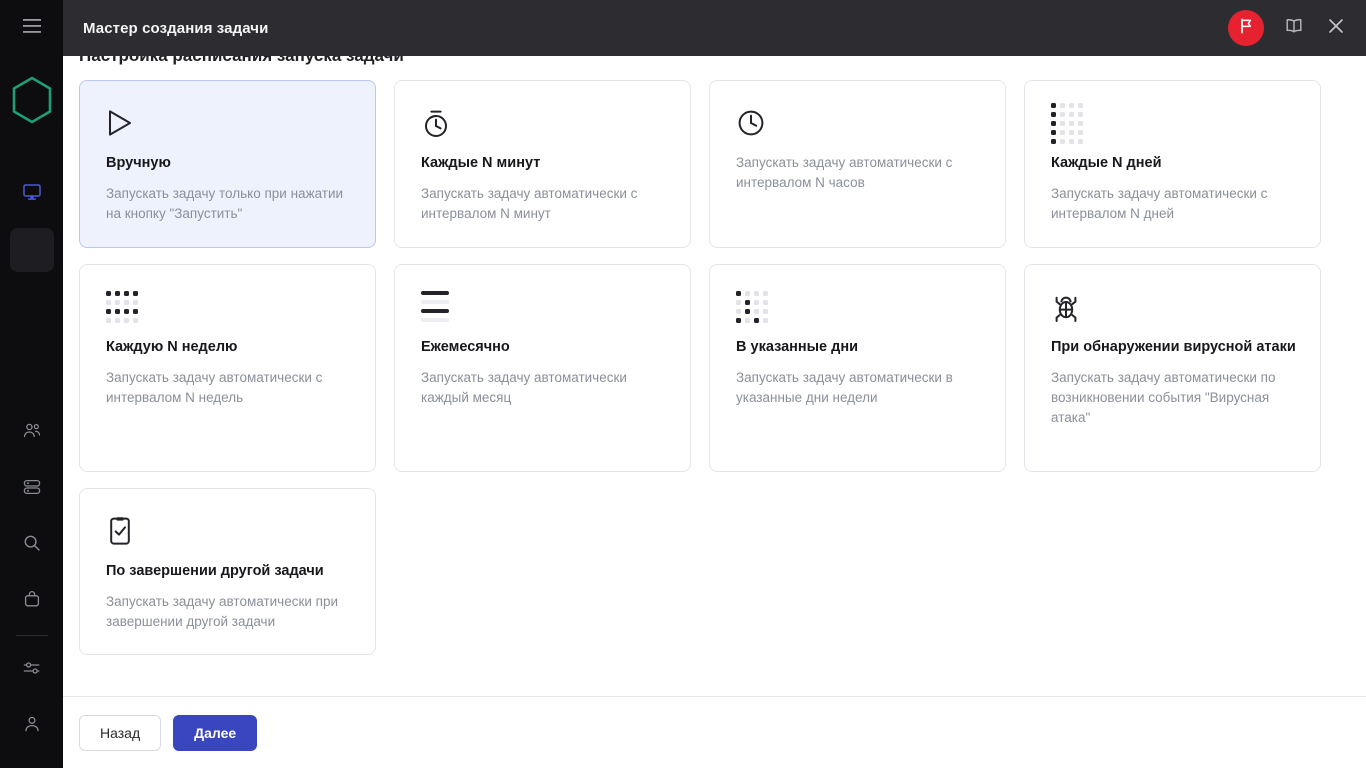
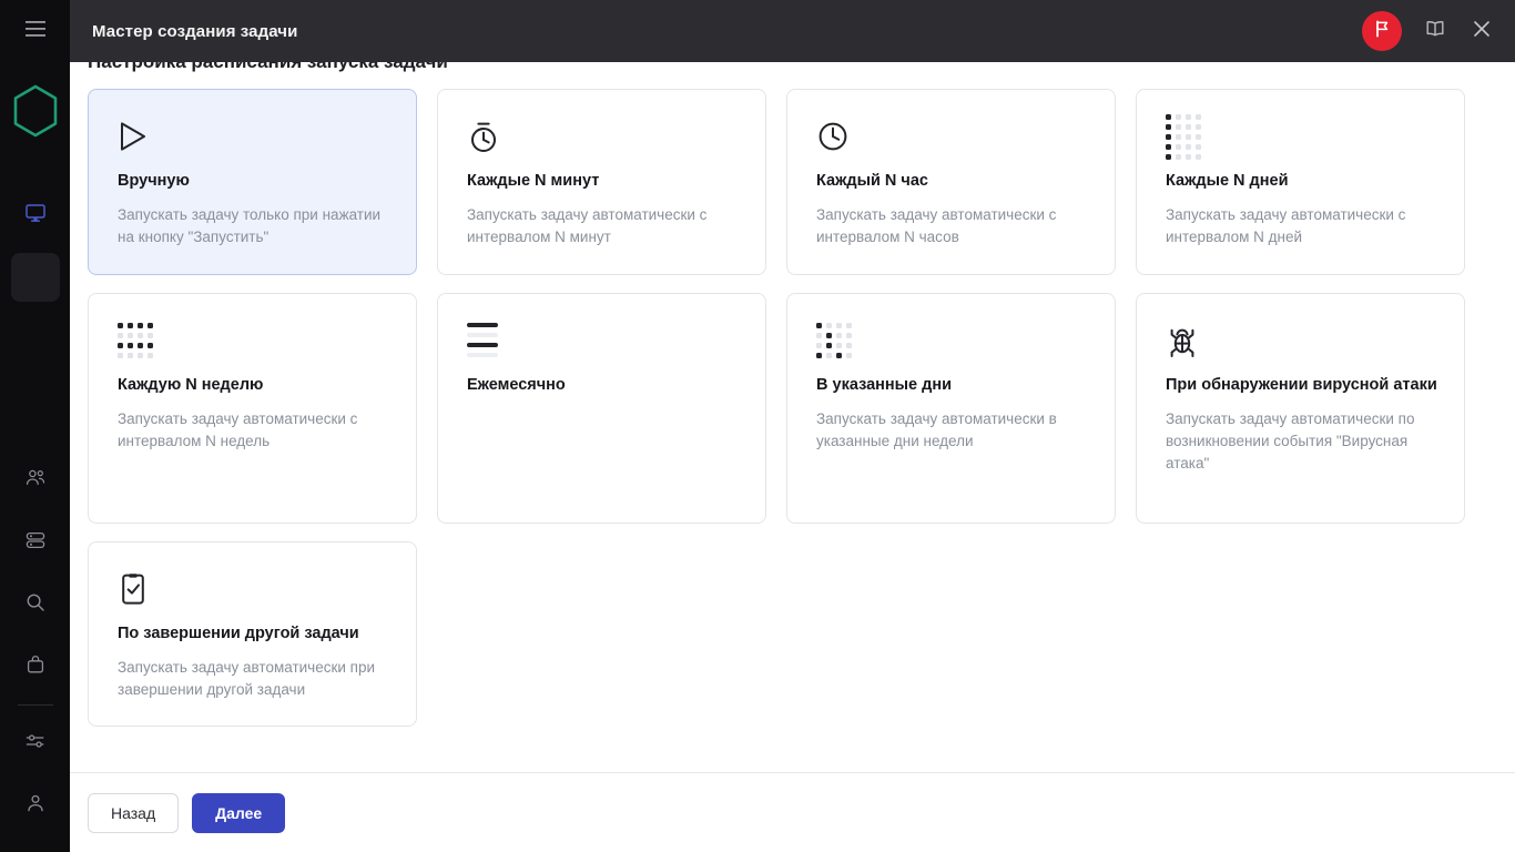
  Мастер создания задачи
  Вручную
  Запускать задачу только при нажатии на кнопку "Запустить"
  Каждые N минут
  Запускать задачу автоматически с интервалом N минут
+ Каждый N час
  Запускать задачу автоматически с интервалом N часов
  Каждые N дней
  Запускать задачу автоматически с интервалом N дней
  Каждую N неделю
  Запускать задачу автоматически с интервалом N недель
  Ежемесячно
- Запускать задачу автоматически каждый месяц
  В указанные дни
  Запускать задачу автоматически в указанные дни недели
  При обнаружении вирусной атаки
  Запускать задачу автоматически по возникновении события "Вирусная атака"
  По завершении другой задачи
  Запускать задачу автоматически при завершении другой задачи
  Назад
  Далее
